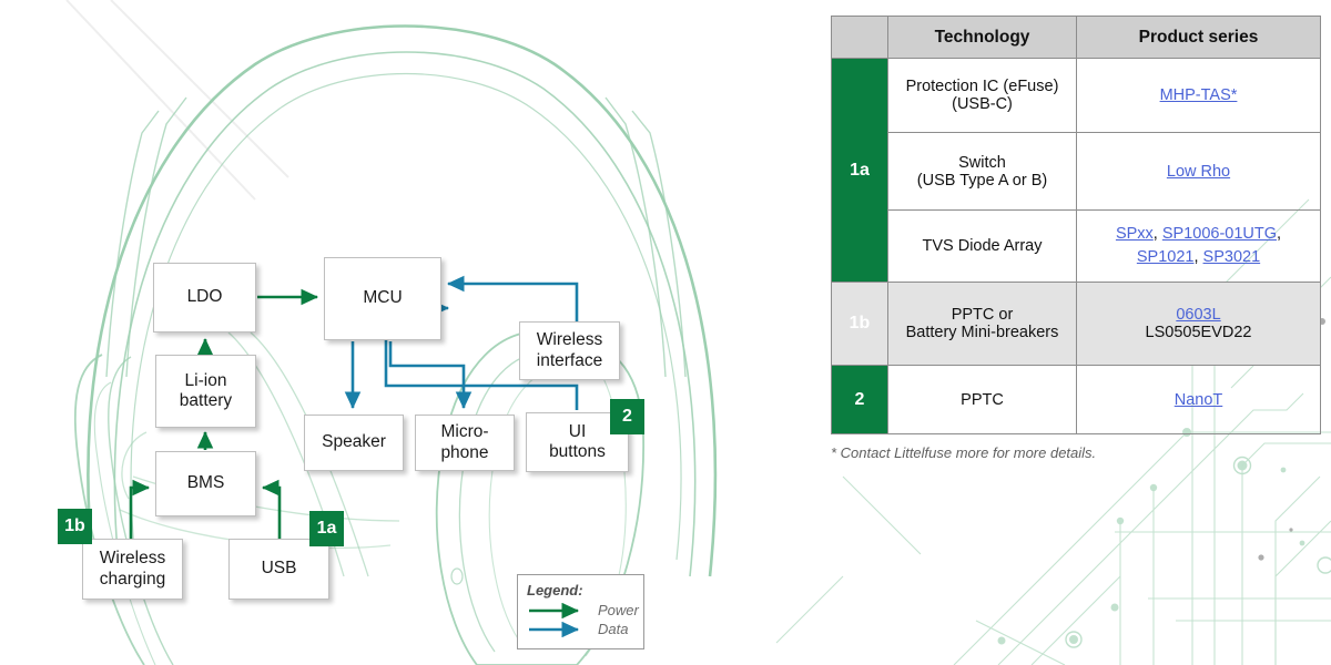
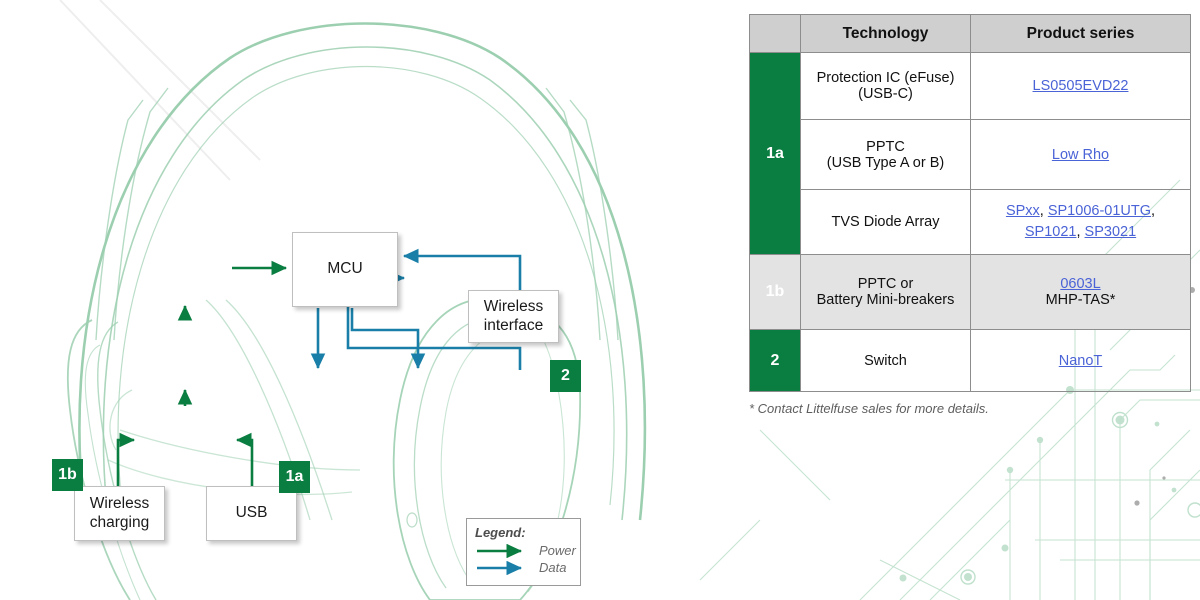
- LDO
- Li-ion
- battery
- BMS
  Wireless
  charging
  USB
  MCU
- Speaker
- Micro-
- phone
- UI
- buttons
  Wireless
  interface
  1b
  1a
  2
  Legend:
  Power
  Data
  	Technology	Product series
- 1a	Protection IC (eFuse) (USB-C)	MHP-TAS*
+ 1a	Protection IC (eFuse) (USB-C)	LS0505EVD22
- Switch (USB Type A or B)	Low Rho
+ PPTC (USB Type A or B)	Low Rho
  TVS Diode Array	SPxx, SP1006-01UTG, SP1021, SP3021
- 1b	PPTC or Battery Mini-breakers	0603L LS0505EVD22
+ 1b	PPTC or Battery Mini-breakers	0603L MHP-TAS*
- 2	PPTC	NanoT
+ 2	Switch	NanoT
- * Contact Littelfuse more for more details.
+ * Contact Littelfuse sales for more details.
